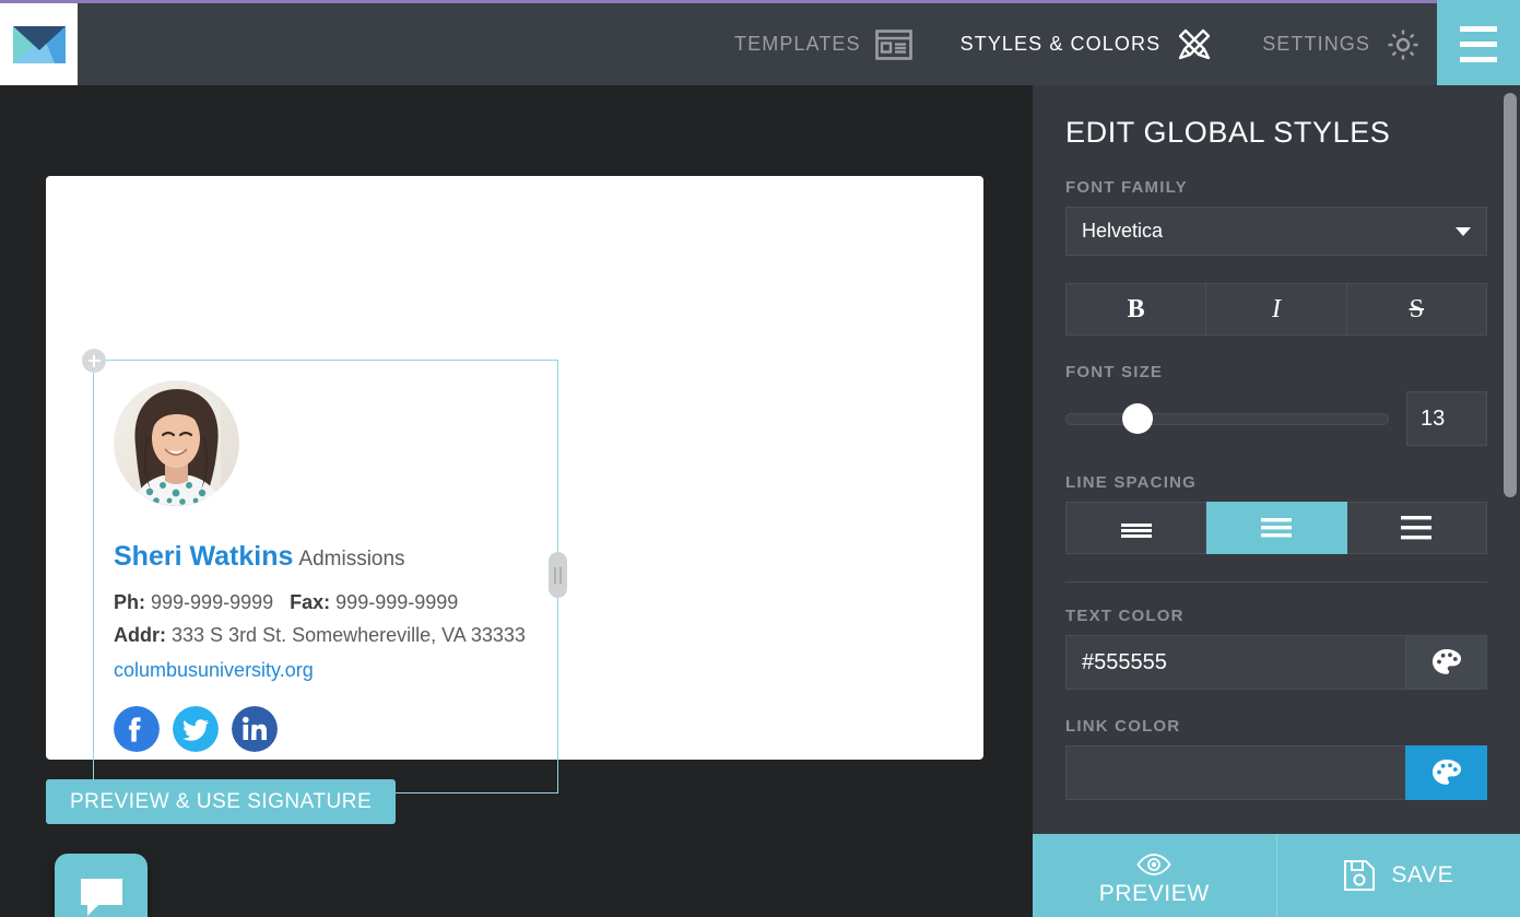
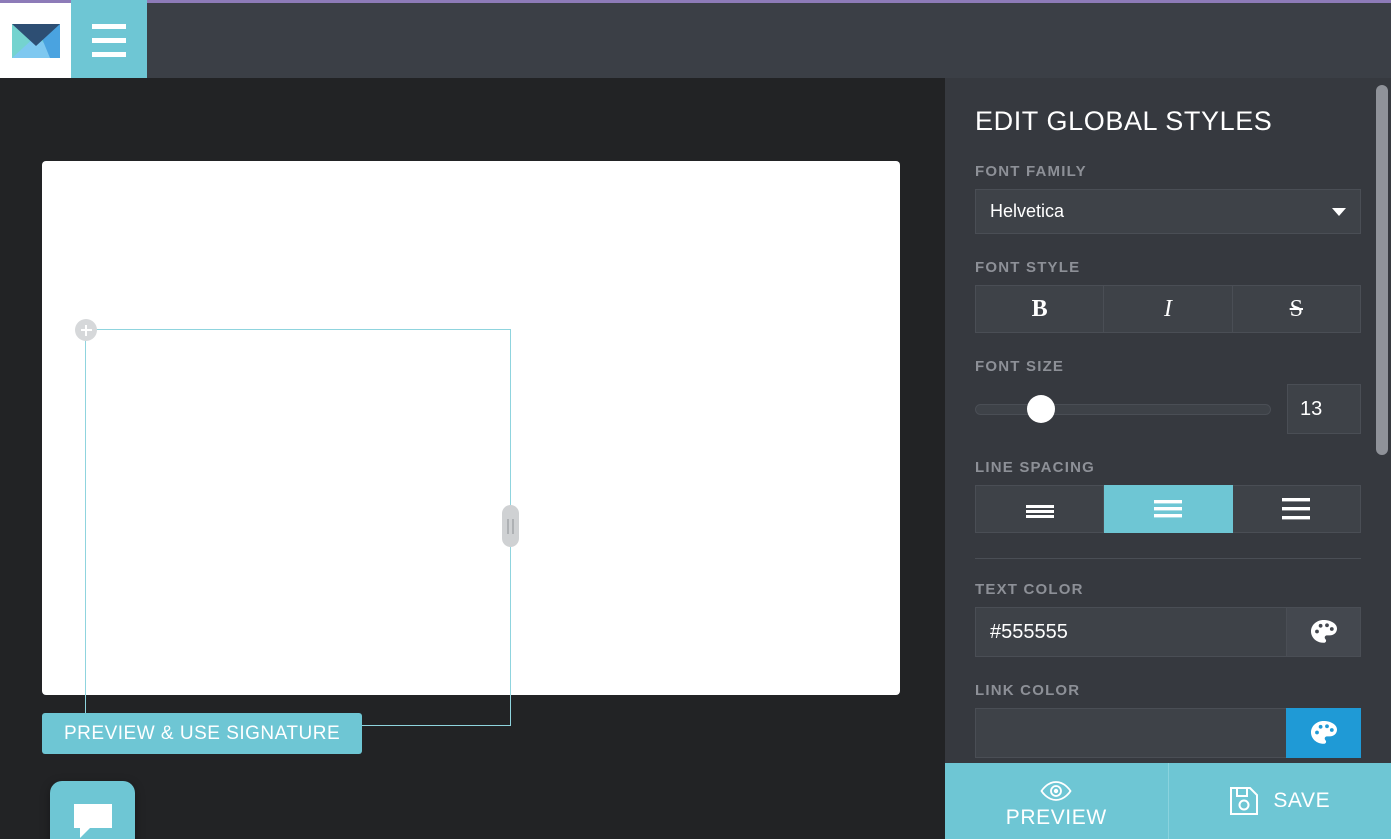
- TEMPLATES
- STYLES & COLORS
- SETTINGS
- Sheri Watkins Admissions
- Ph: 999-999-9999 Fax: 999-999-9999
- Addr: 333 S 3rd St. Somewhereville, VA 33333
- columbusuniversity.org
  PREVIEW & USE SIGNATURE
  EDIT GLOBAL STYLES
  FONT FAMILY
  Helvetica
+ FONT STYLE
  B
  I
  S
  FONT SIZE
  13
  LINE SPACING
  TEXT COLOR
  #555555
  LINK COLOR
  PREVIEW
  SAVE
